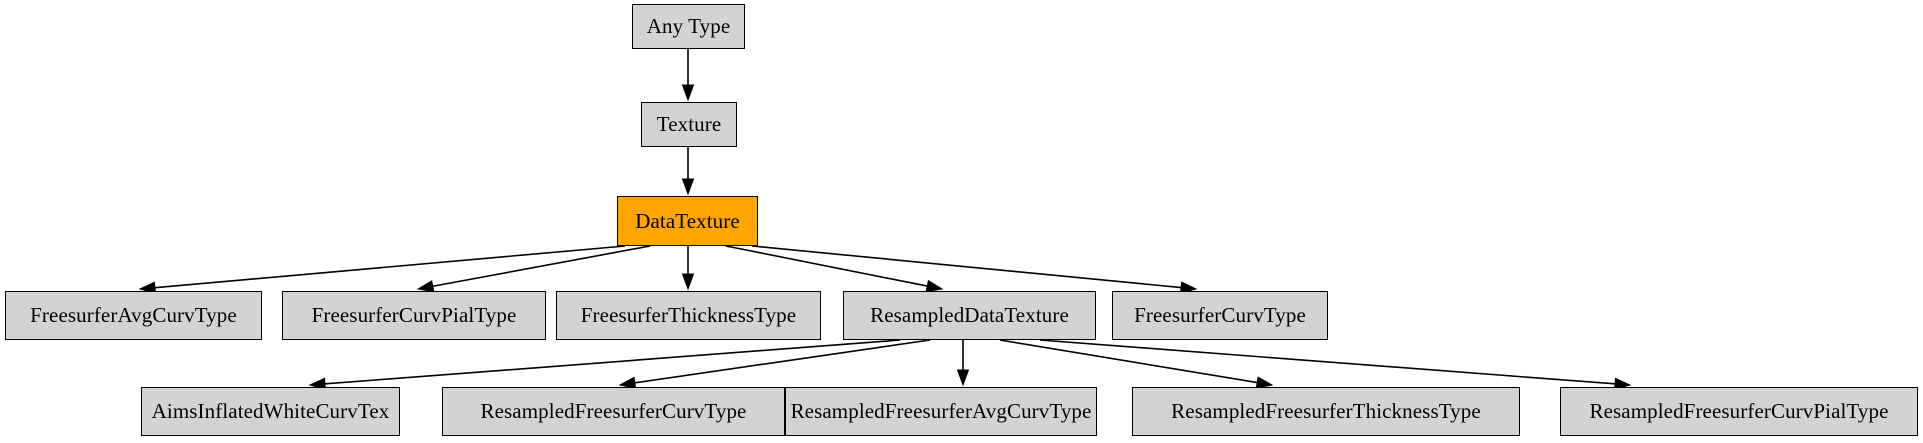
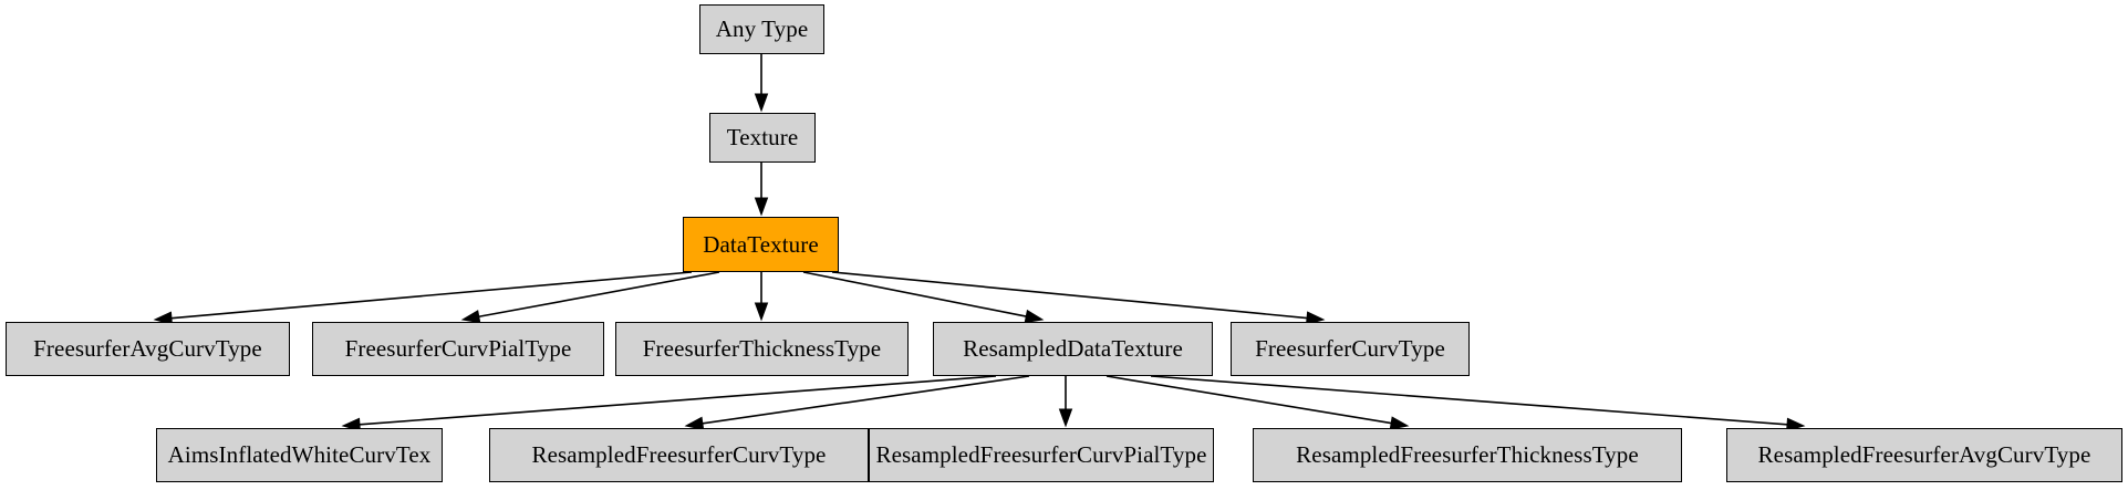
  Any Type
  Texture
  DataTexture
  FreesurferAvgCurvType
  FreesurferCurvPialType
  FreesurferThicknessType
  ResampledDataTexture
  FreesurferCurvType
  AimsInflatedWhiteCurvTex
  ResampledFreesurferCurvType
- ResampledFreesurferAvgCurvType
+ ResampledFreesurferCurvPialType
  ResampledFreesurferThicknessType
- ResampledFreesurferCurvPialType
+ ResampledFreesurferAvgCurvType
